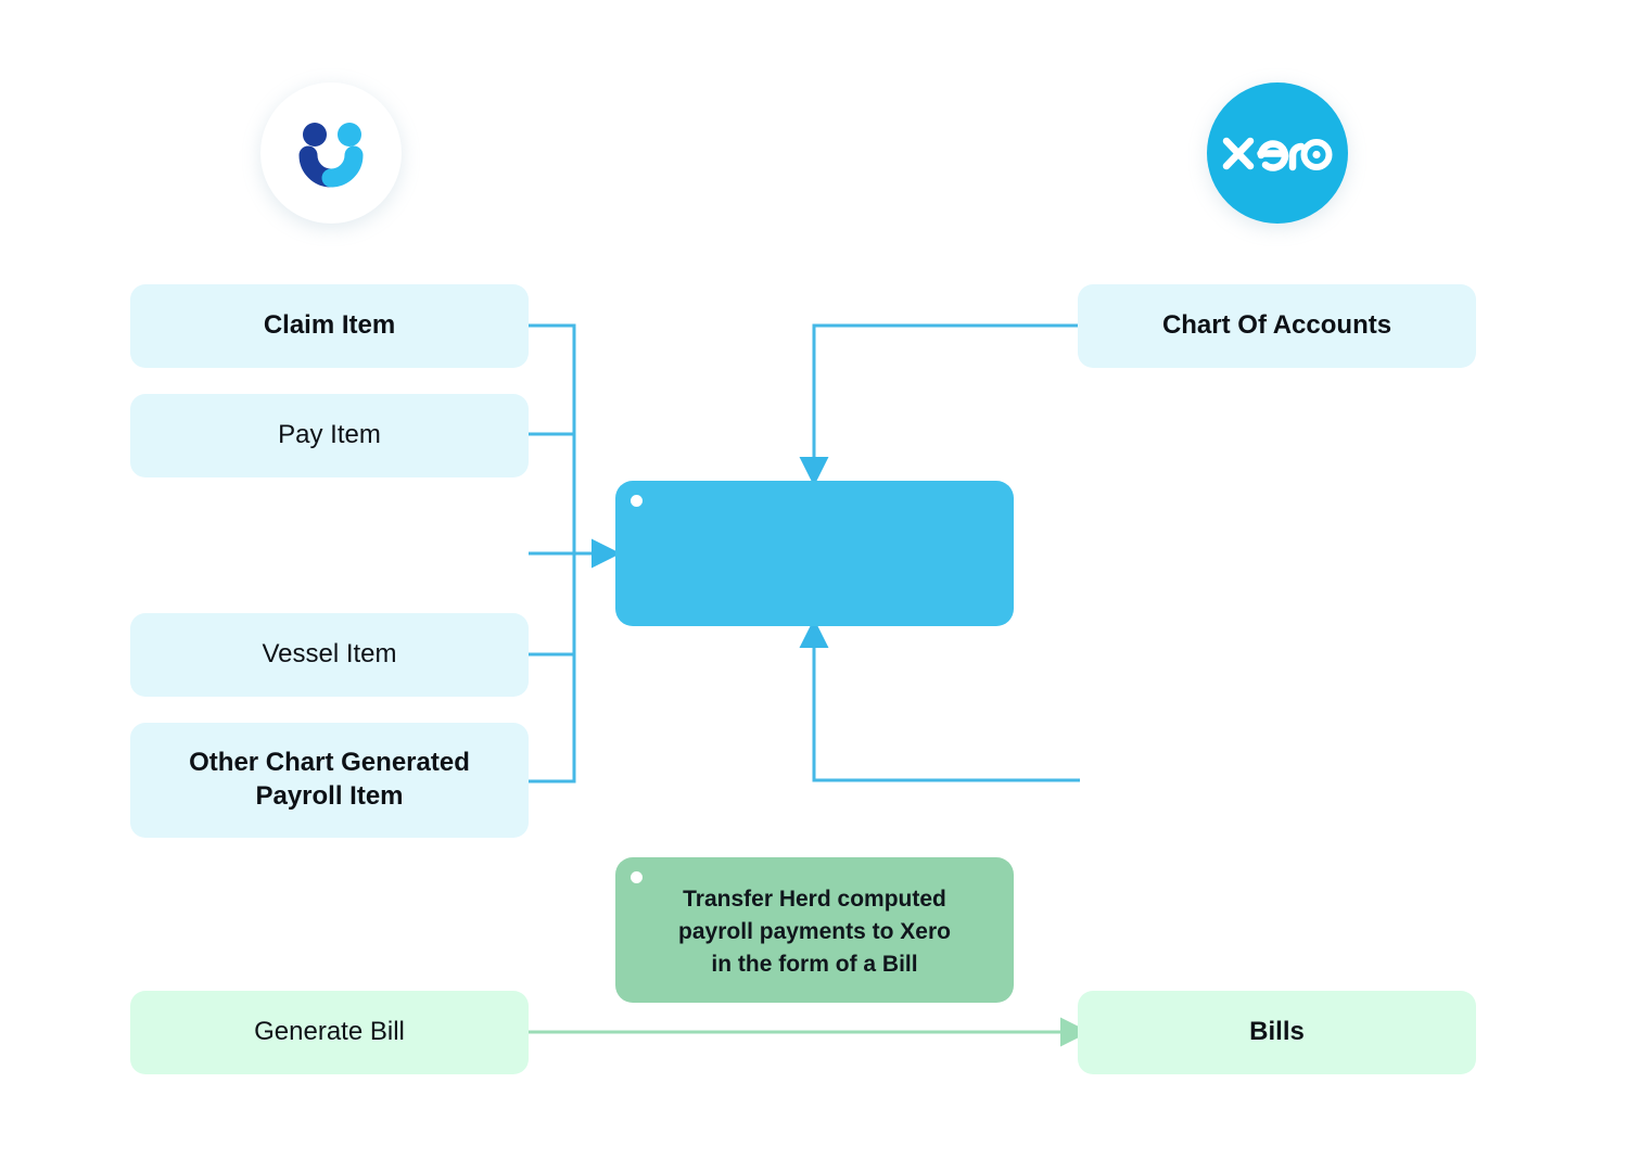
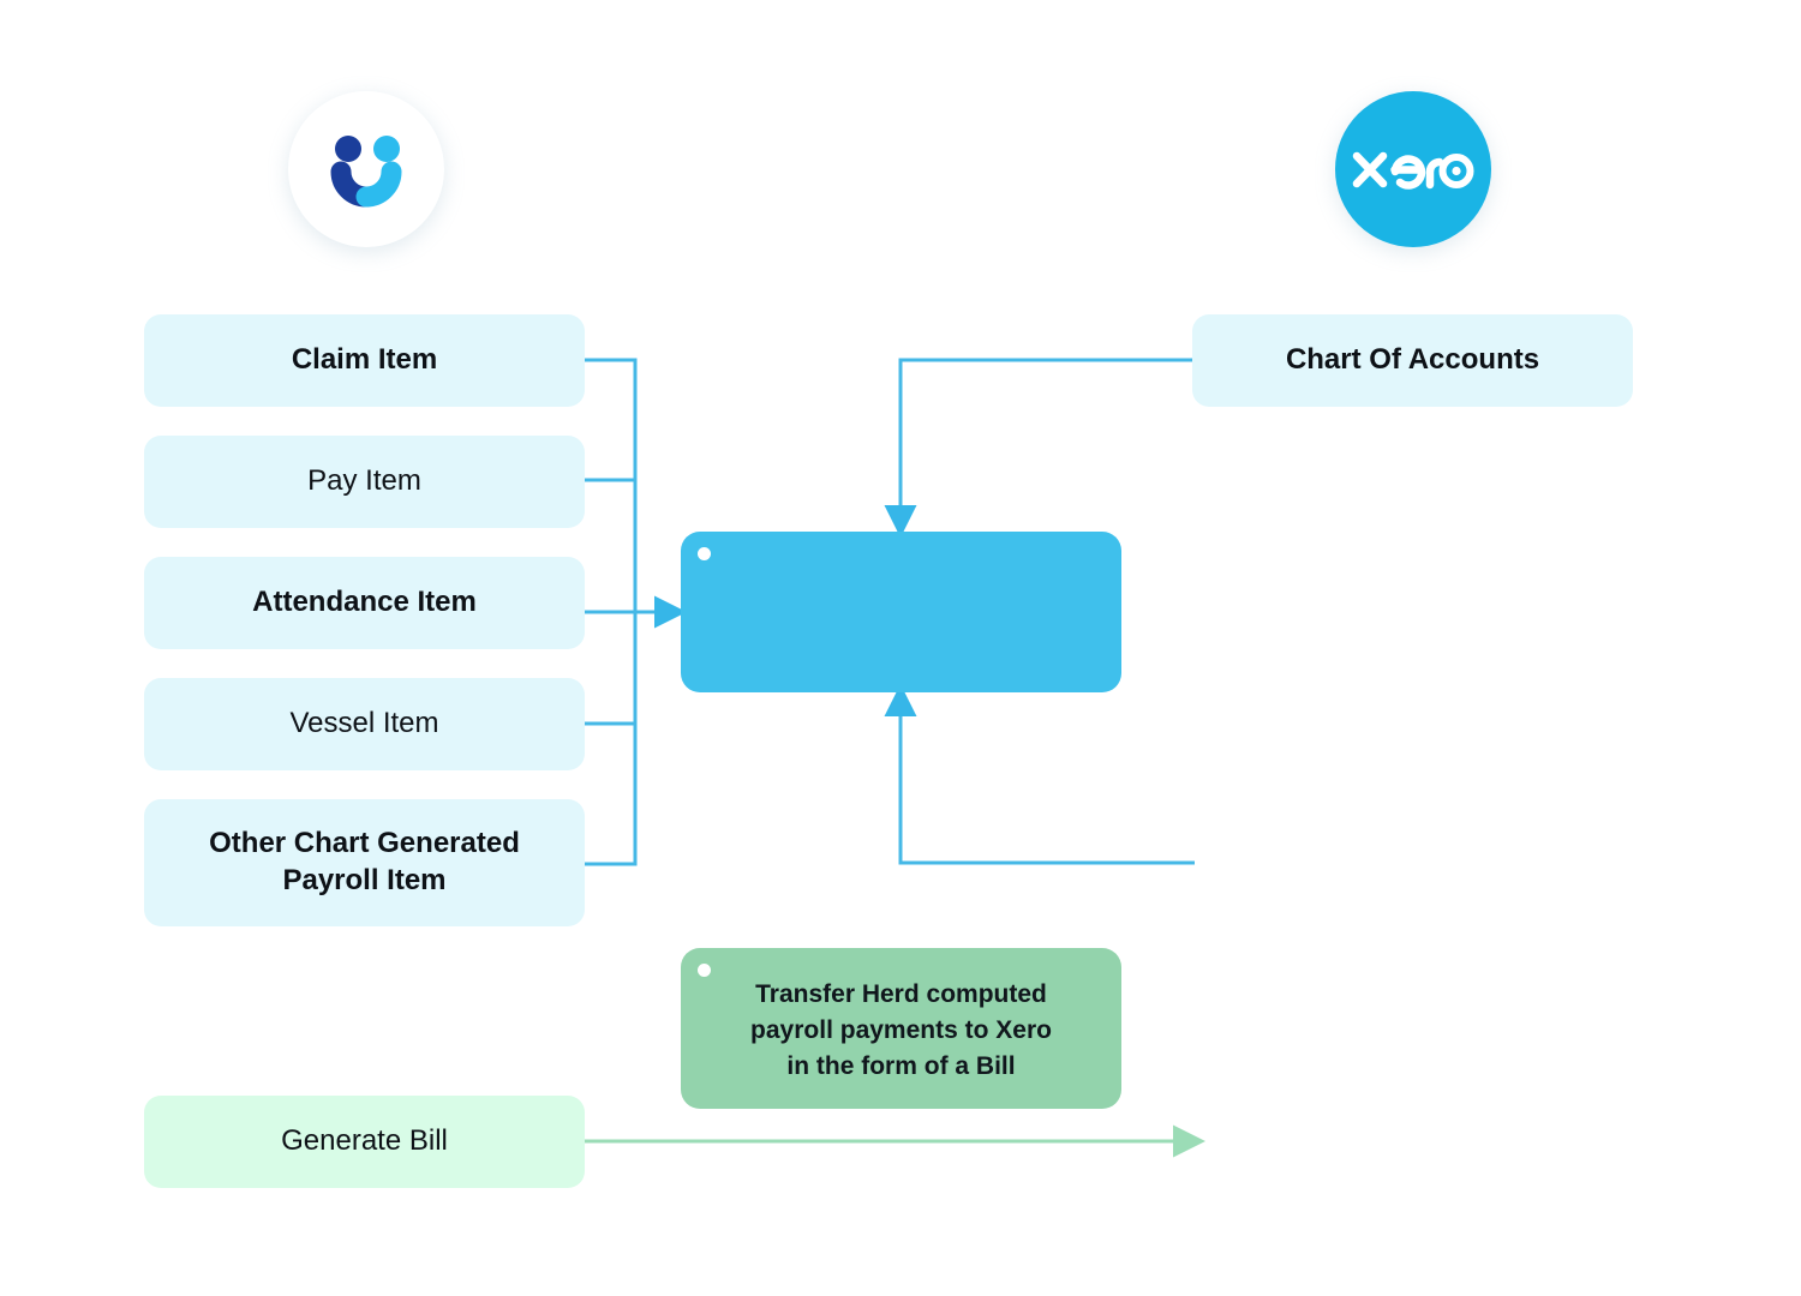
  Claim Item
  Pay Item
+ Attendance Item
  Vessel Item
  Other Chart Generated Payroll Item
  Generate Bill
  Chart Of Accounts
- Bills
  Transfer Herd computed
  payroll payments to Xero
  in the form of a Bill
